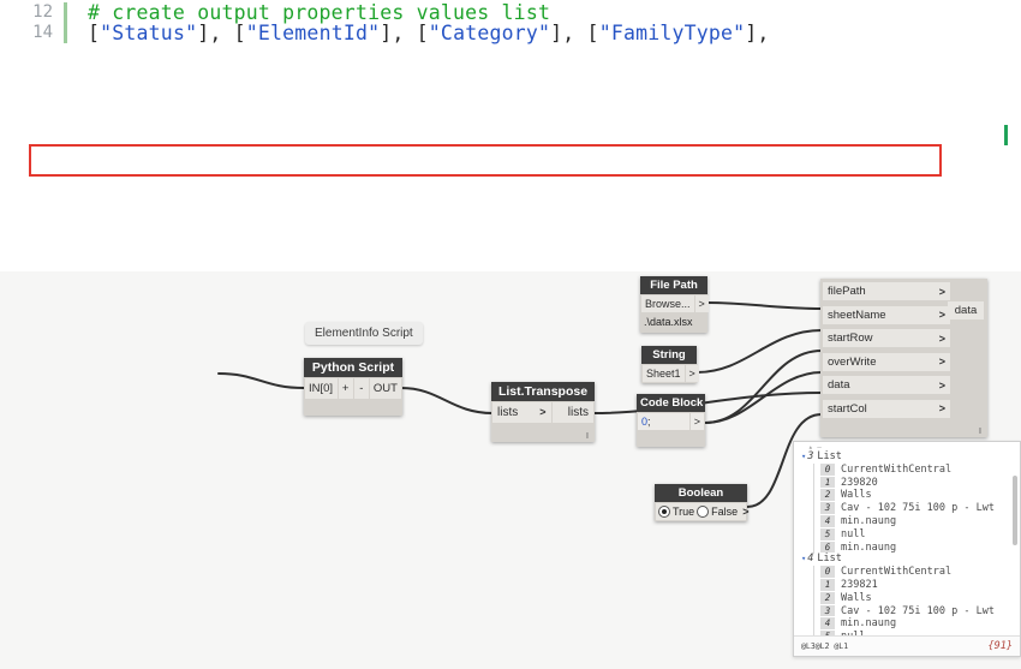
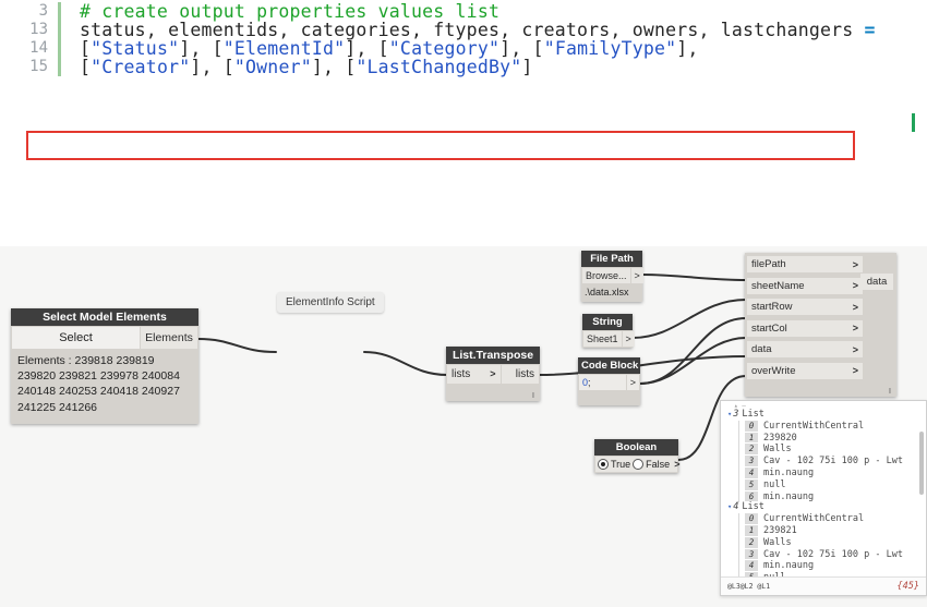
- 12
+ 3
  # create output properties values list
+ 13
+ status, elementids, categories, ftypes, creators, owners, lastchangers =
  14
  ["Status"], ["ElementId"], ["Category"], ["FamilyType"],
+ 15
+ ["Creator"], ["Owner"], ["LastChangedBy"]
+ Select Model Elements
+ Select
+ Elements
+ Elements : 239818 239819 239820 239821 239978 240084 240148 240253 240418 240927 241225 241266
  ElementInfo Script
- Python Script
- IN[0]
- +
- -
- OUT
  List.Transpose
  lists
  >
  lists
  File Path
  Browse...
  >
  .\data.xlsx
  String
  Sheet1
  >
  Code Block
  0;
  >
  Boolean
  True
  False
  >
  filePath
  >
  sheetName
  >
  startRow
  >
- overWrite
+ startCol
  >
  data
  >
- startCol
+ overWrite
  >
  data
  ▾ 3 List
  0 CurrentWithCentral
  1 239820
  2 Walls
  3 Cav - 102 75i 100 p - Lwt
  4 min.naung
  5 null
  6 min.naung
  ▾ 4 List
  0 CurrentWithCentral
  1 239821
  2 Walls
  3 Cav - 102 75i 100 p - Lwt
  4 min.naung
  @L3@L2 @L1
- {91}
+ {45}
